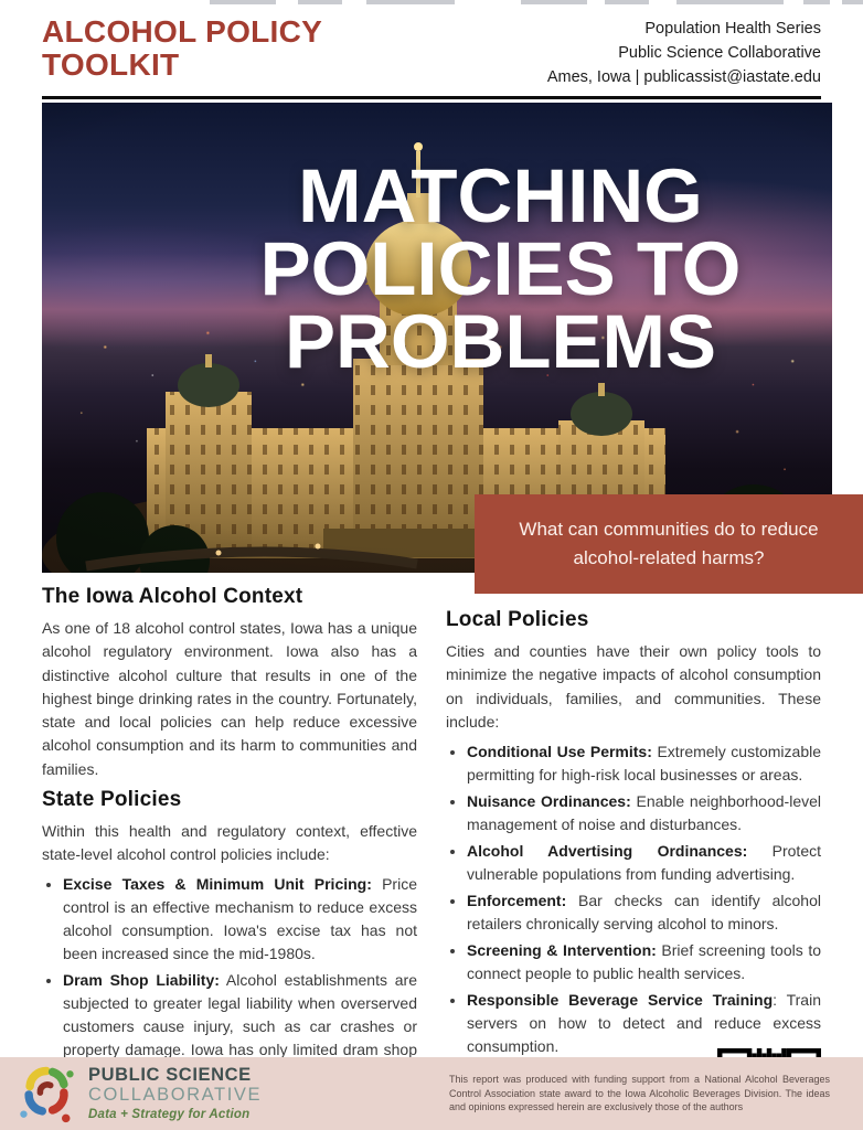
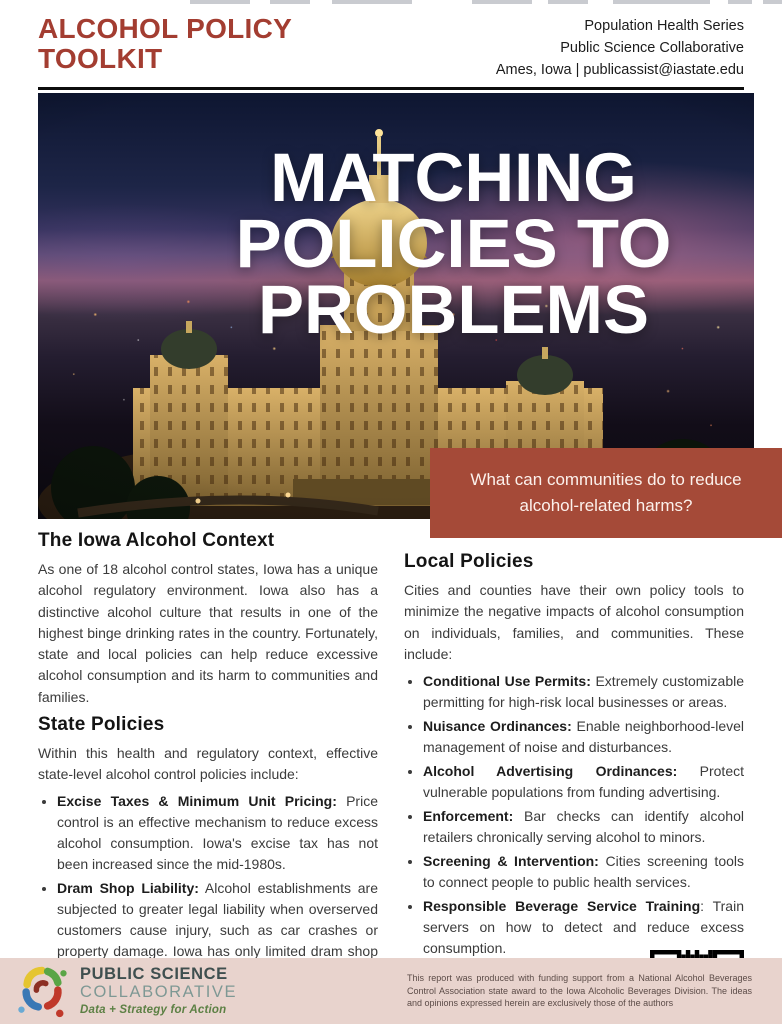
  ALCOHOL POLICY
  TOOLKIT
  Population Health Series
  Public Science Collaborative
  Ames, Iowa | publicassist@iastate.edu
  MATCHING
  POLICIES TO
  PROBLEMS
  What can communities do to reduce alcohol-related harms?
  The Iowa Alcohol Context
  As one of 18 alcohol control states, Iowa has a unique alcohol regulatory environment. Iowa also has a distinctive alcohol culture that results in one of the highest binge drinking rates in the country. Fortunately, state and local policies can help reduce excessive alcohol consumption and its harm to communities and families.
  State Policies
  Within this health and regulatory context, effective state-level alcohol control policies include:
  Excise Taxes & Minimum Unit Pricing: Price control is an effective mechanism to reduce excess alcohol consumption. Iowa's excise tax has not been increased since the mid-1980s.
  Dram Shop Liability: Alcohol establishments are subjected to greater legal liability when overserved customers cause injury, such as car crashes or property damage. Iowa has only limited dram shop
  Local Policies
  Cities and counties have their own policy tools to minimize the negative impacts of alcohol consumption on individuals, families, and communities. These include:
  Conditional Use Permits: Extremely customizable permitting for high-risk local businesses or areas.
  Nuisance Ordinances: Enable neighborhood-level management of noise and disturbances.
  Alcohol Advertising Ordinances: Protect vulnerable populations from funding advertising.
  Enforcement: Bar checks can identify alcohol retailers chronically serving alcohol to minors.
- Screening & Intervention: Brief screening tools to connect people to public health services.
+ Screening & Intervention: Cities screening tools to connect people to public health services.
  Responsible Beverage Service Training: Train servers on how to detect and reduce excess consumption.
  PUBLIC SCIENCE
  COLLABORATIVE
  Data + Strategy for Action
  This report was produced with funding support from a National Alcohol Beverages Control Association state award to the Iowa Alcoholic Beverages Division. The ideas and opinions expressed herein are exclusively those of the authors
